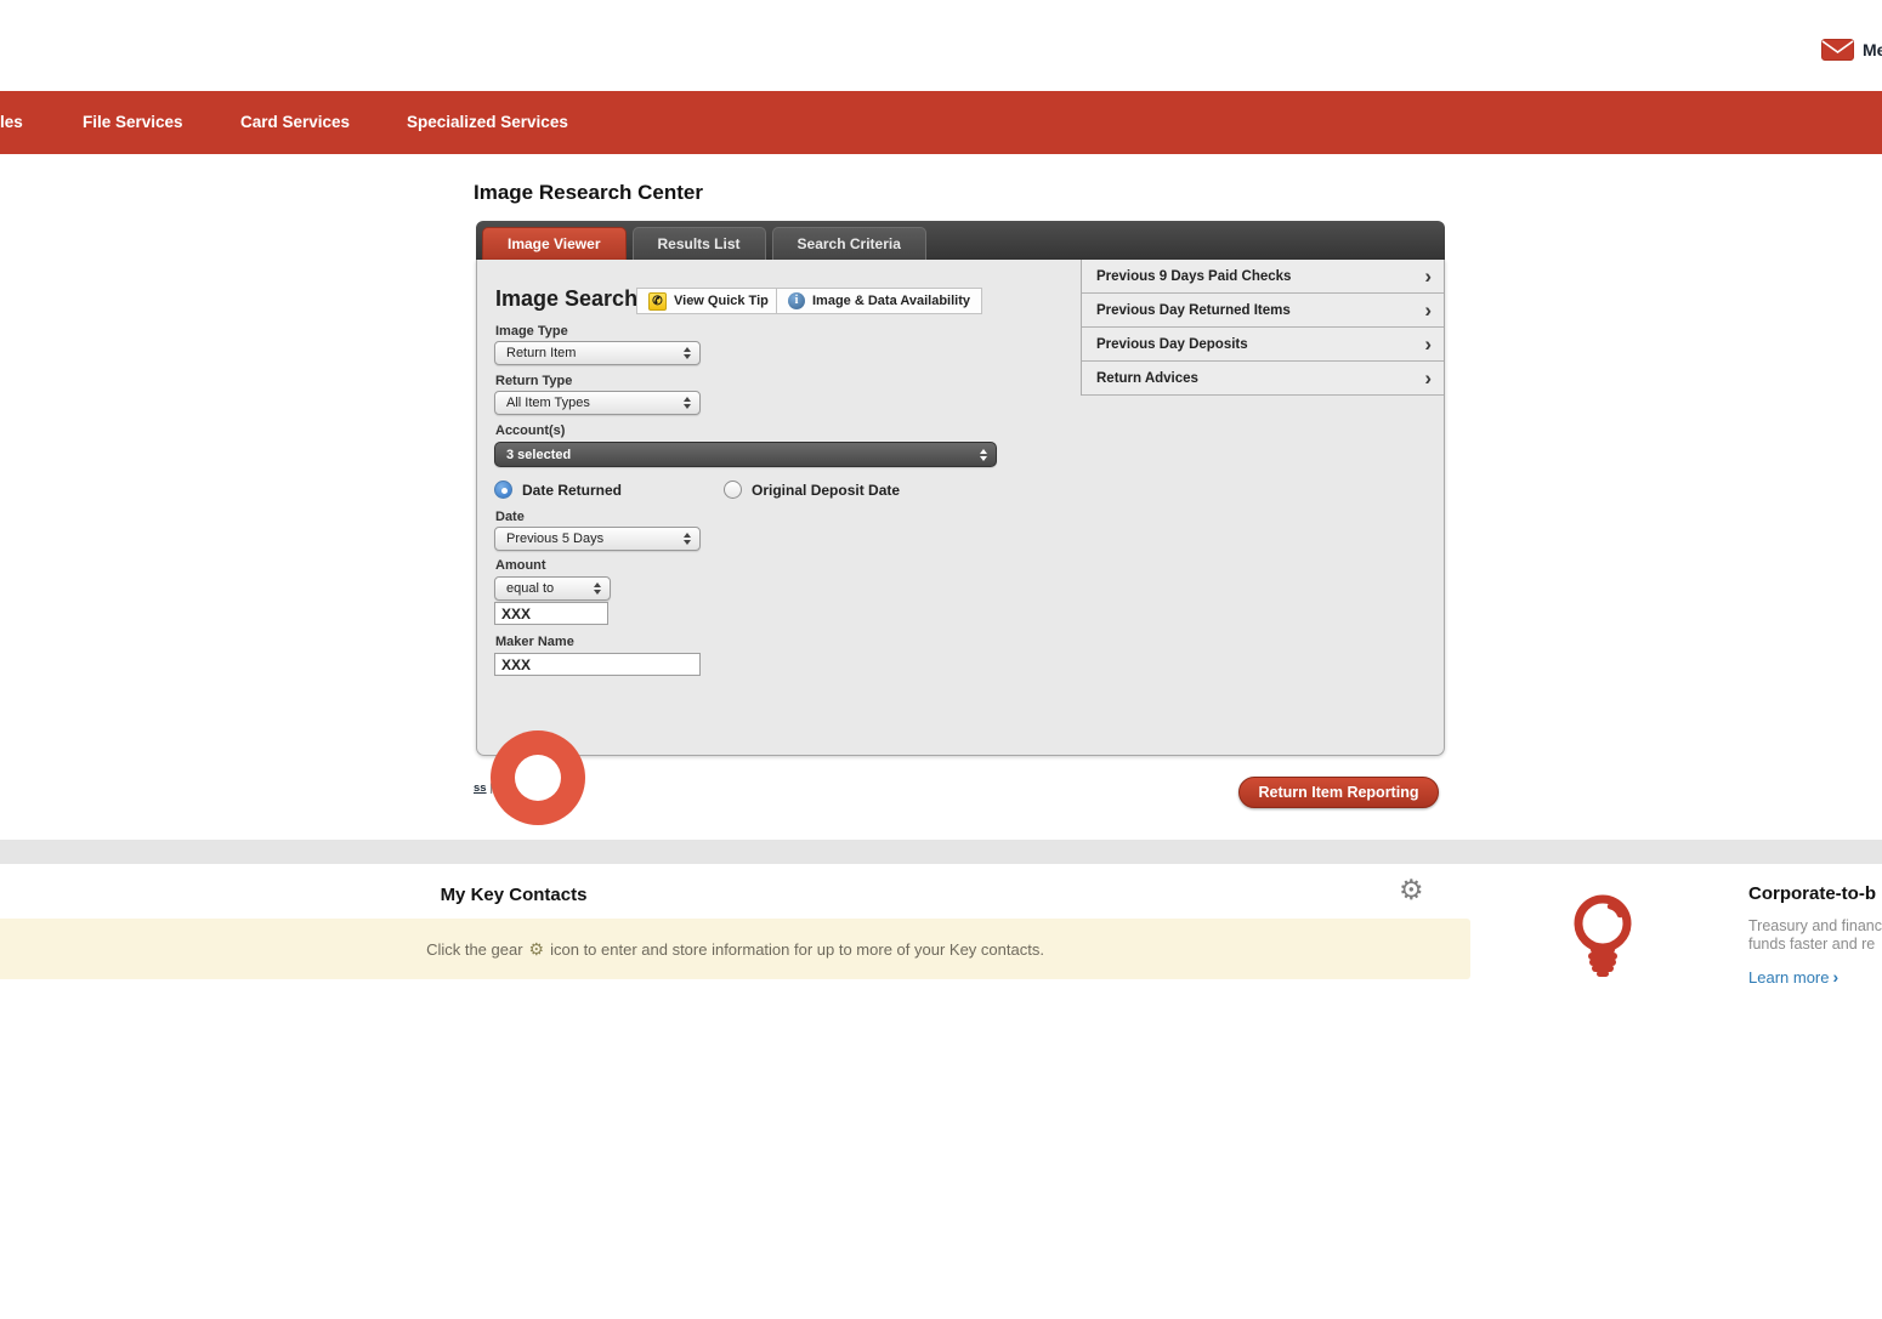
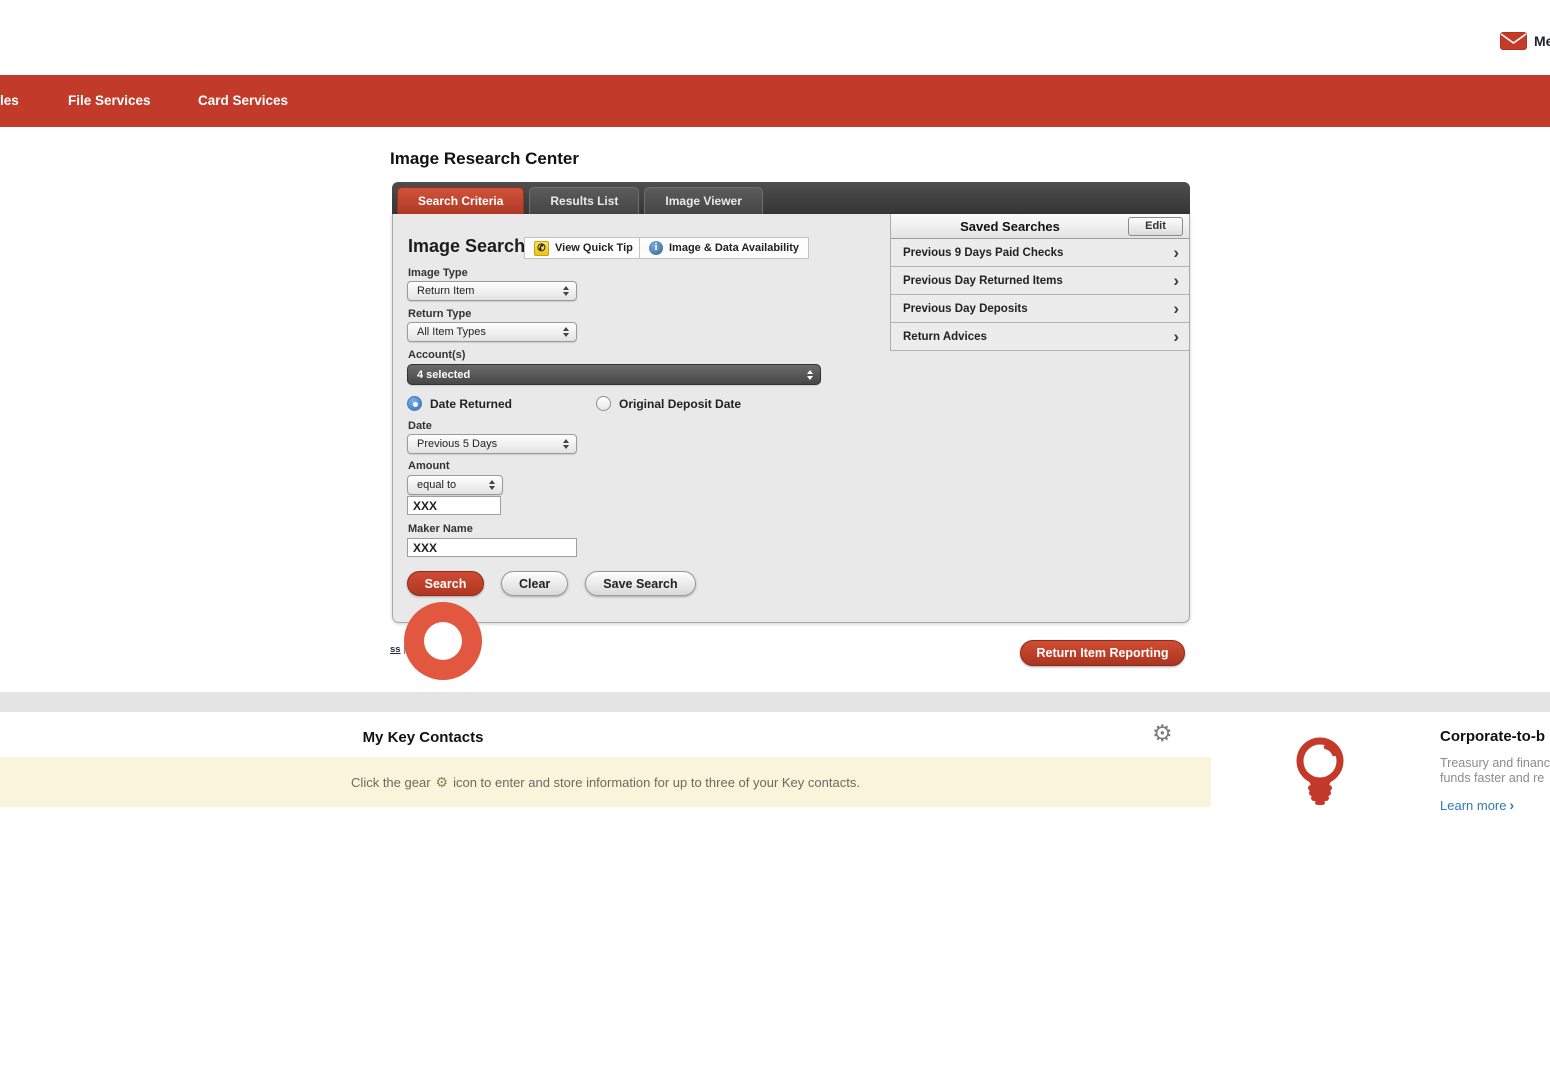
  les
  File Services
  Card Services
- Specialized Services
  Image Research Center
- Image Viewer
+ Search Criteria
  Results List
- Search Criteria
+ Image Viewer
  Image Search
  ✆
  View Quick Tip
  i
  Image & Data Availability
  Image Type
  Return Item
  Return Type
  All Item Types
  Account(s)
- 3 selected
+ 4 selected
  Date Returned
  Original Deposit Date
  Date
  Previous 5 Days
  Amount
  equal to
  XXX
  Maker Name
  XXX
+ Search
+ Clear
+ Save Search
+ Saved Searches
+ Edit
  Previous 9 Days Paid Checks
  ›
  Previous Day Returned Items
  ›
  Previous Day Deposits
  ›
  Return Advices
  ›
  Return Item Reporting
  My Key Contacts
  ⚙
  Click the gear
  ⚙
- icon to enter and store information for up to more of your Key contacts.
+ icon to enter and store information for up to three of your Key contacts.
  Corporate-to-b
  Treasury and financ
  funds faster and re
  Learn more ›
